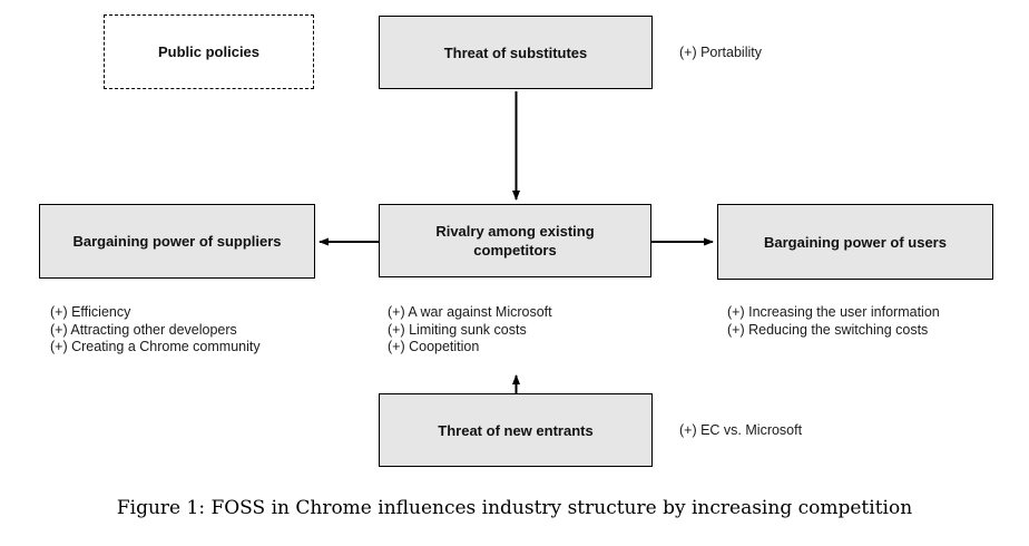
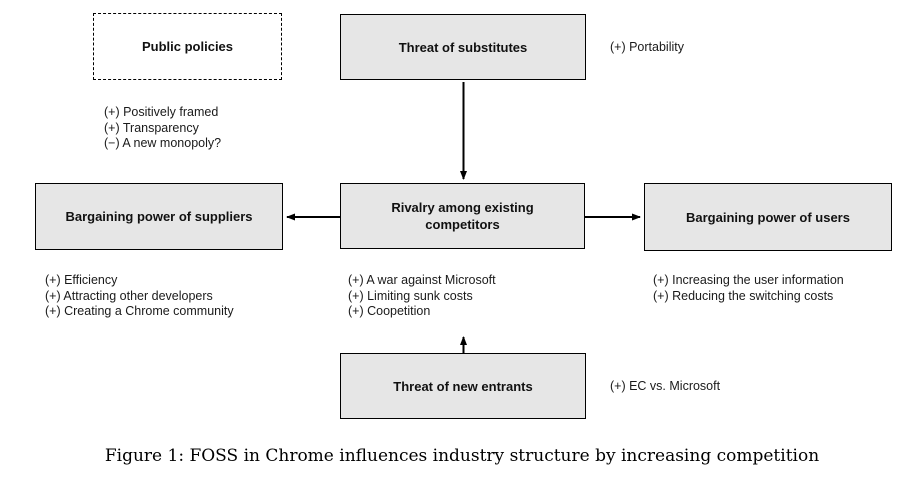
  Public policies
  Threat of substitutes
  Bargaining power of suppliers
  Rivalry among existing competitors
  Bargaining power of users
  Threat of new entrants
+ (+) Positively framed
+ (+) Transparency
+ (−) A new monopoly?
  (+) Efficiency
  (+) Attracting other developers
  (+) Creating a Chrome community
  (+) A war against Microsoft
  (+) Limiting sunk costs
  (+) Coopetition
  (+) Increasing the user information
  (+) Reducing the switching costs
  (+) Portability
  (+) EC vs. Microsoft
  Figure 1: FOSS in Chrome influences industry structure by increasing competition
